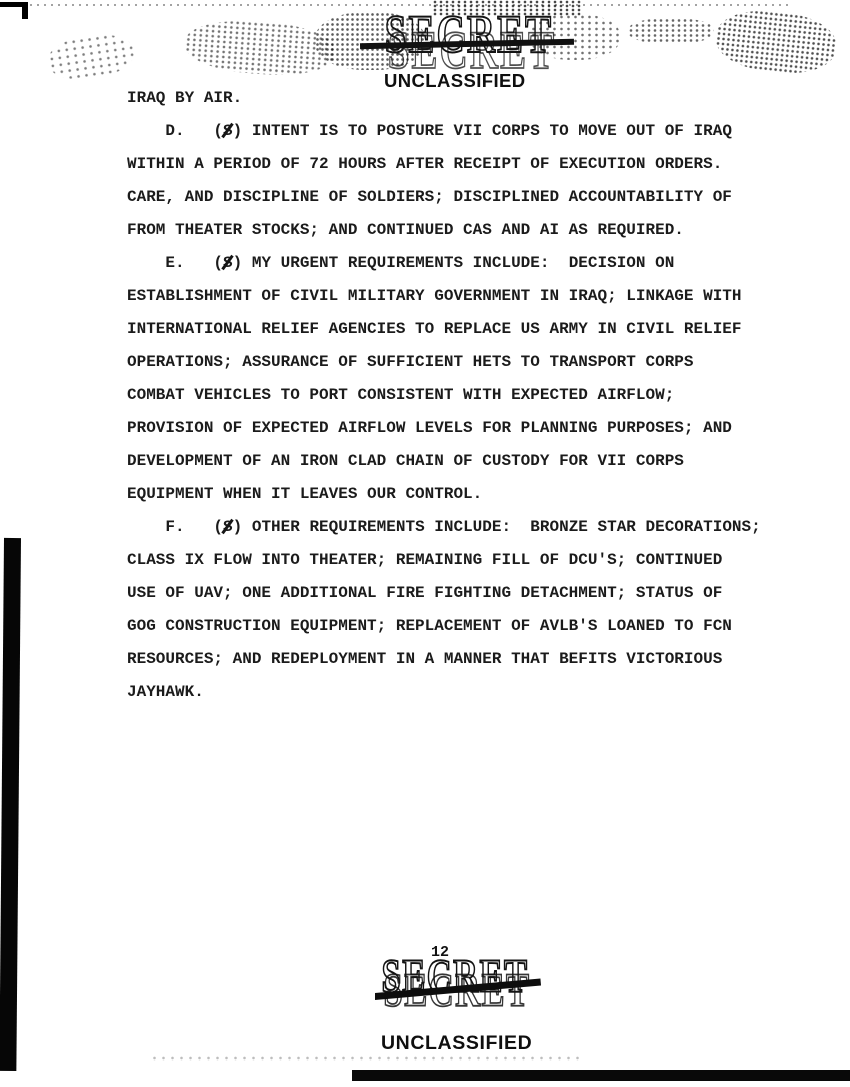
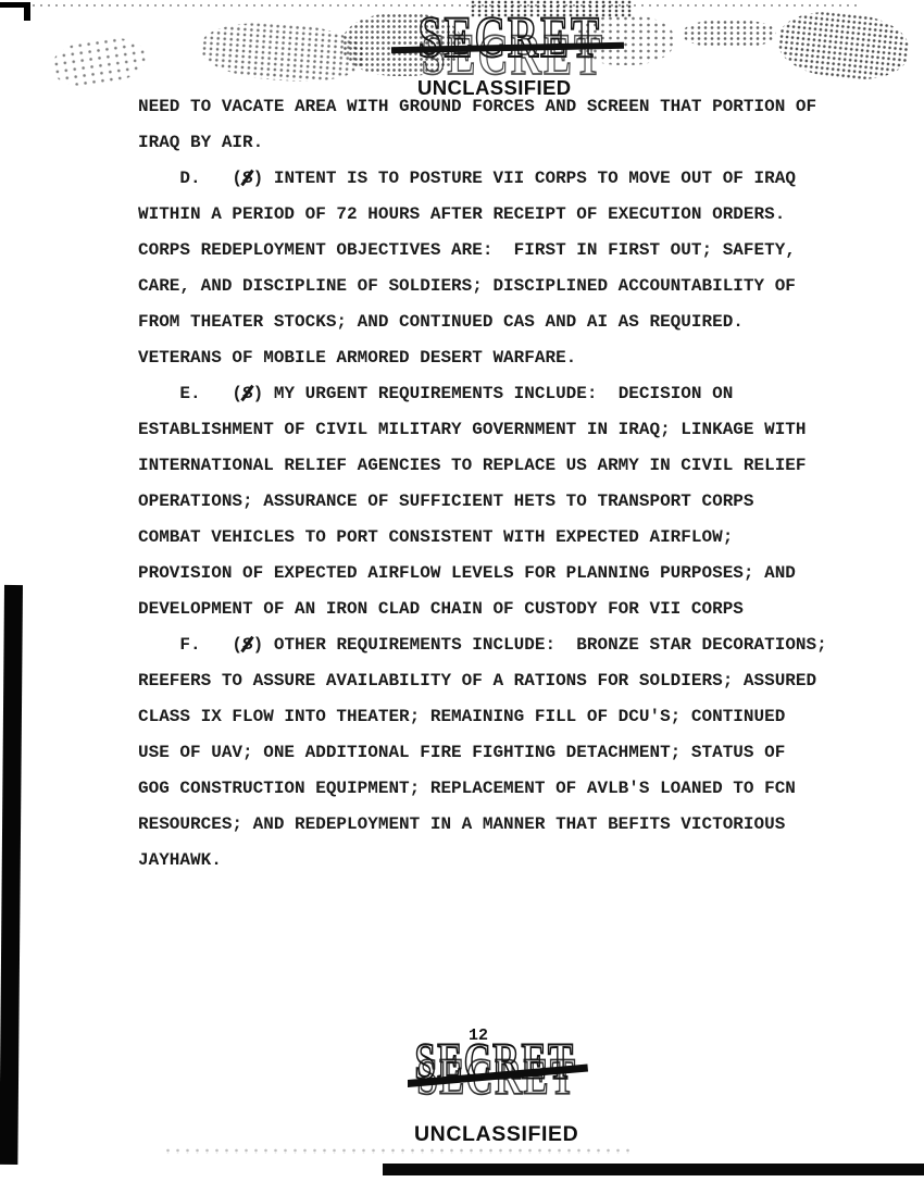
  SECRET
  SECRET
  UNCLASSIFIED
+ NEED TO VACATE AREA WITH GROUND FORCES AND SCREEN THAT PORTION OF
  IRAQ BY AIR.
  D. (S) INTENT IS TO POSTURE VII CORPS TO MOVE OUT OF IRAQ
  WITHIN A PERIOD OF 72 HOURS AFTER RECEIPT OF EXECUTION ORDERS.
+ CORPS REDEPLOYMENT OBJECTIVES ARE: FIRST IN FIRST OUT; SAFETY,
  CARE, AND DISCIPLINE OF SOLDIERS; DISCIPLINED ACCOUNTABILITY OF
  FROM THEATER STOCKS; AND CONTINUED CAS AND AI AS REQUIRED.
+ VETERANS OF MOBILE ARMORED DESERT WARFARE.
  E. (S) MY URGENT REQUIREMENTS INCLUDE: DECISION ON
  ESTABLISHMENT OF CIVIL MILITARY GOVERNMENT IN IRAQ; LINKAGE WITH
  INTERNATIONAL RELIEF AGENCIES TO REPLACE US ARMY IN CIVIL RELIEF
  OPERATIONS; ASSURANCE OF SUFFICIENT HETS TO TRANSPORT CORPS
  COMBAT VEHICLES TO PORT CONSISTENT WITH EXPECTED AIRFLOW;
  PROVISION OF EXPECTED AIRFLOW LEVELS FOR PLANNING PURPOSES; AND
  DEVELOPMENT OF AN IRON CLAD CHAIN OF CUSTODY FOR VII CORPS
- EQUIPMENT WHEN IT LEAVES OUR CONTROL.
  F. (S) OTHER REQUIREMENTS INCLUDE: BRONZE STAR DECORATIONS;
+ REEFERS TO ASSURE AVAILABILITY OF A RATIONS FOR SOLDIERS; ASSURED
  CLASS IX FLOW INTO THEATER; REMAINING FILL OF DCU'S; CONTINUED
  USE OF UAV; ONE ADDITIONAL FIRE FIGHTING DETACHMENT; STATUS OF
  GOG CONSTRUCTION EQUIPMENT; REPLACEMENT OF AVLB'S LOANED TO FCN
  RESOURCES; AND REDEPLOYMENT IN A MANNER THAT BEFITS VICTORIOUS
  JAYHAWK.
  12
  SECRET
  UNCLASSIFIED
